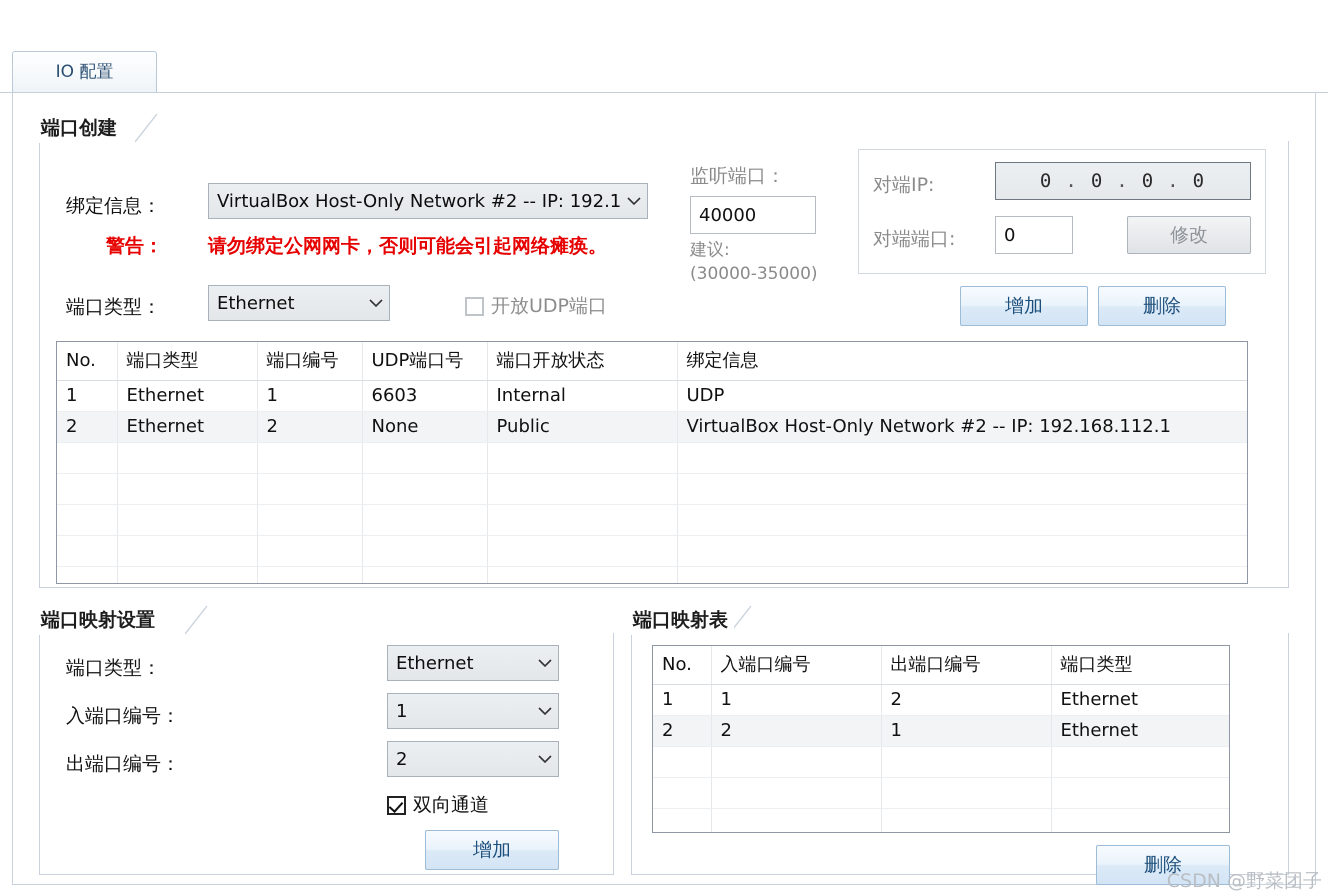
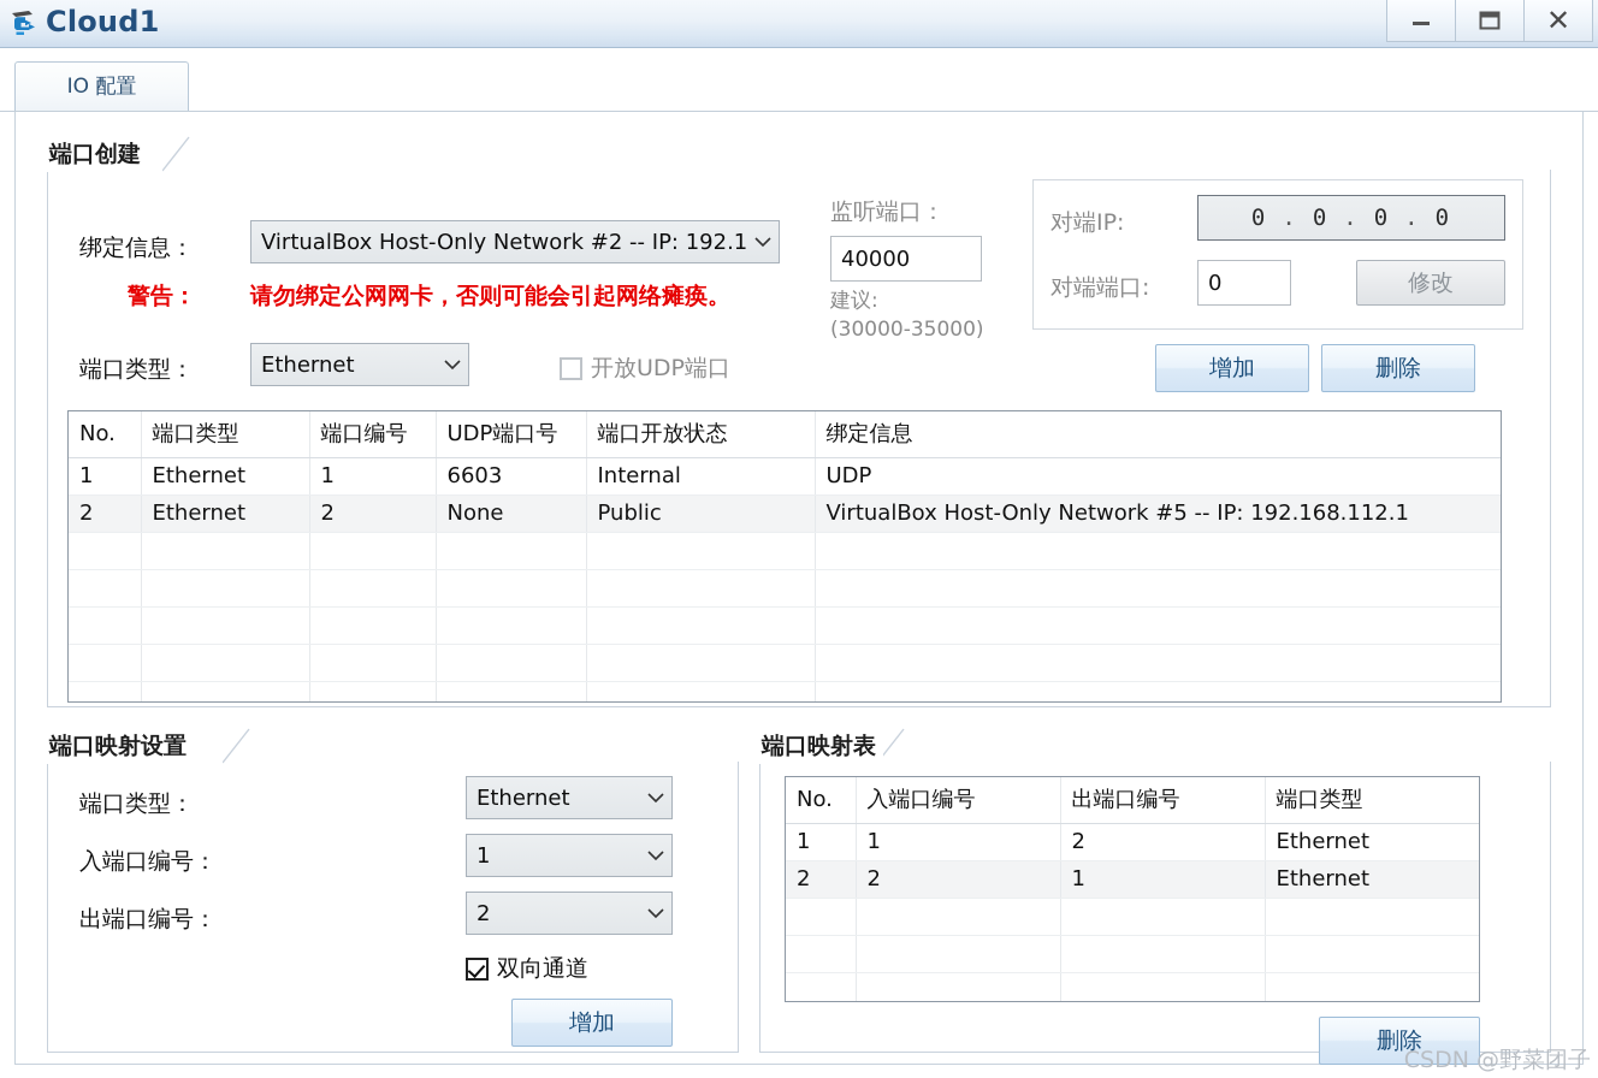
+ Cloud1
+ ✕
  IO 配置
  端口创建
  绑定信息：
  VirtualBox Host-Only Network #2 -- IP: 192.1
  警告：
  请勿绑定公网网卡，否则可能会引起网络瘫痪。
  端口类型：
  Ethernet
  开放UDP端口
  监听端口：
  40000
  建议:
  (30000-35000)
  对端IP:
  0
  .
  0
  .
  0
  .
  0
  对端端口:
  0
  修改
  增加
  删除
  No.	端口类型	端口编号	UDP端口号	端口开放状态	绑定信息
  1	Ethernet	1	6603	Internal	UDP
- 2	Ethernet	2	None	Public	VirtualBox Host-Only Network #2 -- IP: 192.168.112.1
+ 2	Ethernet	2	None	Public	VirtualBox Host-Only Network #5 -- IP: 192.168.112.1
  端口映射设置
  端口类型：
  Ethernet
  入端口编号：
  1
  出端口编号：
  2
  双向通道
  增加
  端口映射表
  No.	入端口编号	出端口编号	端口类型
  1	1	2	Ethernet
  2	2	1	Ethernet
  删除
  CSDN @野菜团子
